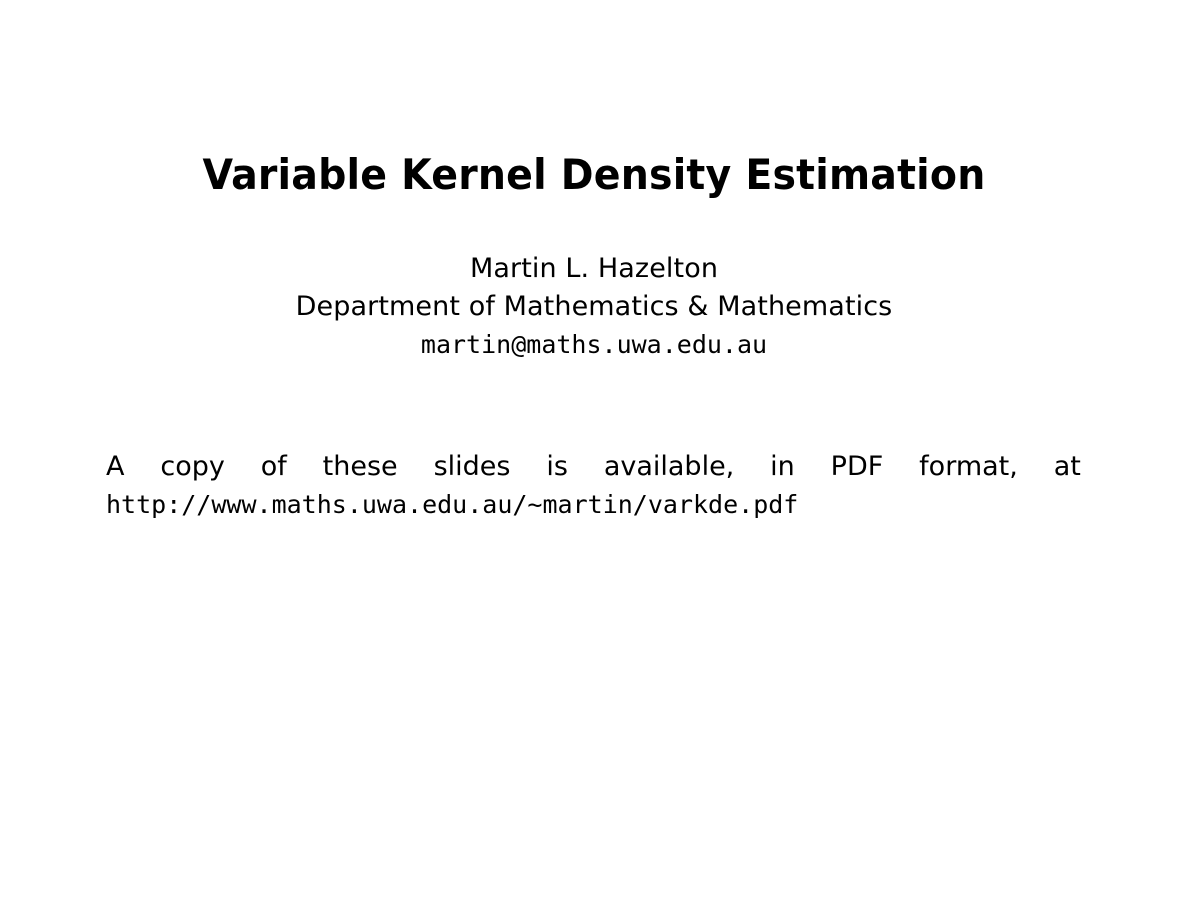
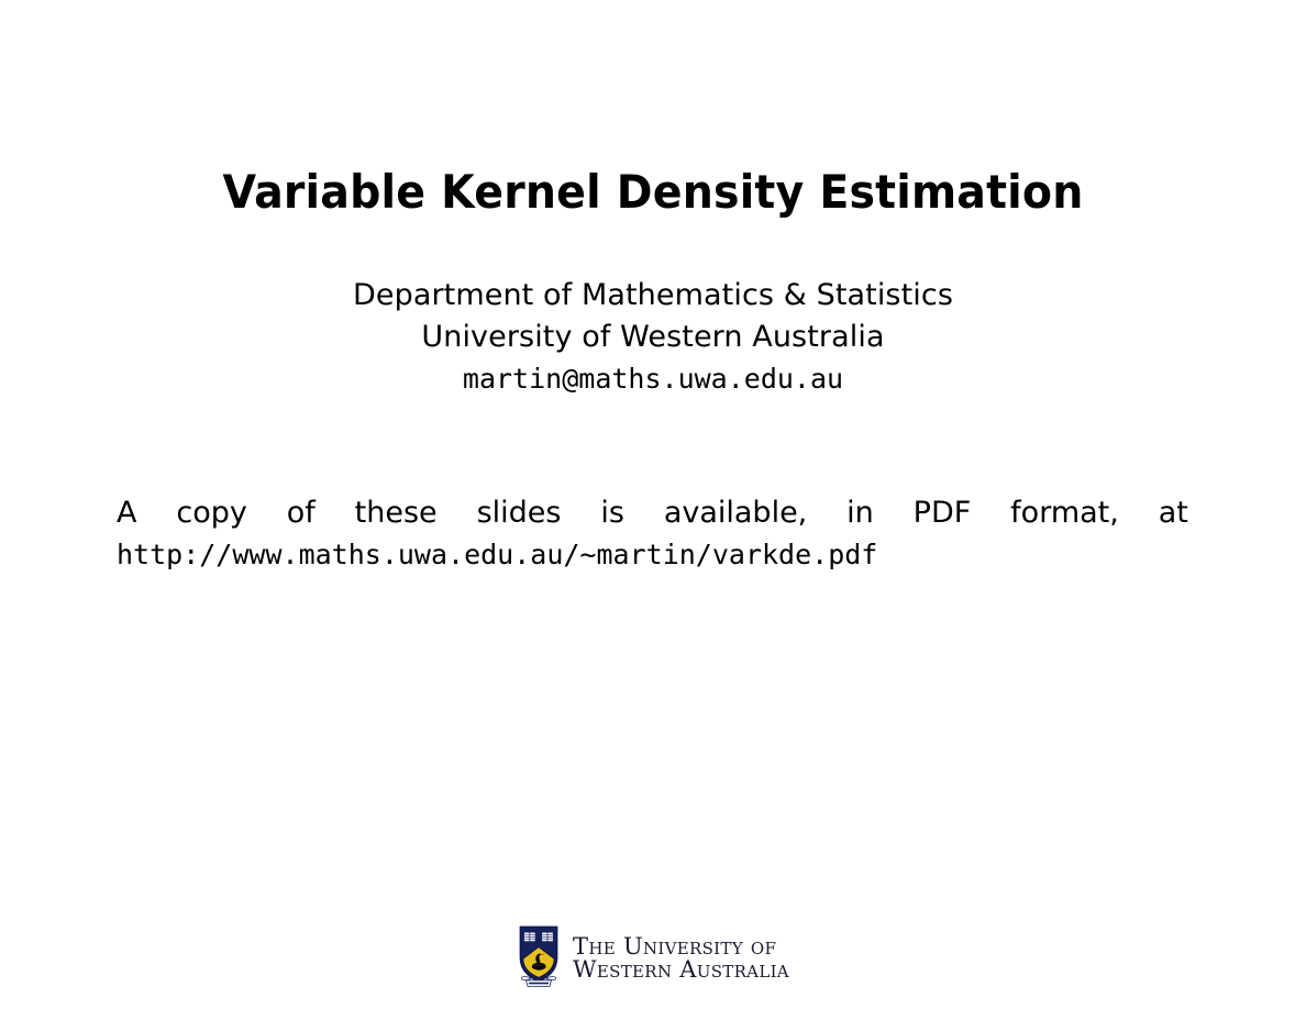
  Variable Kernel Density Estimation
- Martin L. Hazelton
- Department of Mathematics & Mathematics
+ Department of Mathematics & Statistics
+ University of Western Australia
  martin@maths.uwa.edu.au
  A
  copy
  of
  these
  slides
  is
  available,
  in
  PDF
  format,
  at
  http://www.maths.uwa.edu.au/~martin/varkde.pdf
+ The University of
+ Western Australia
